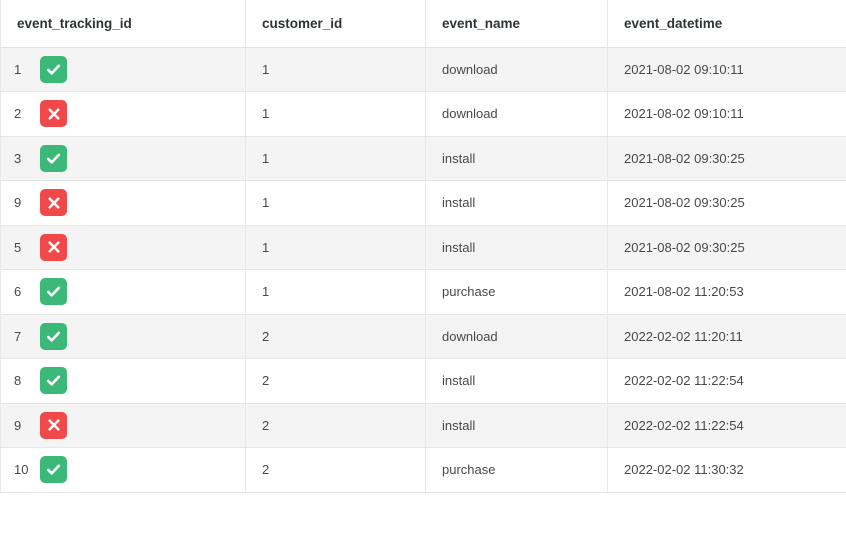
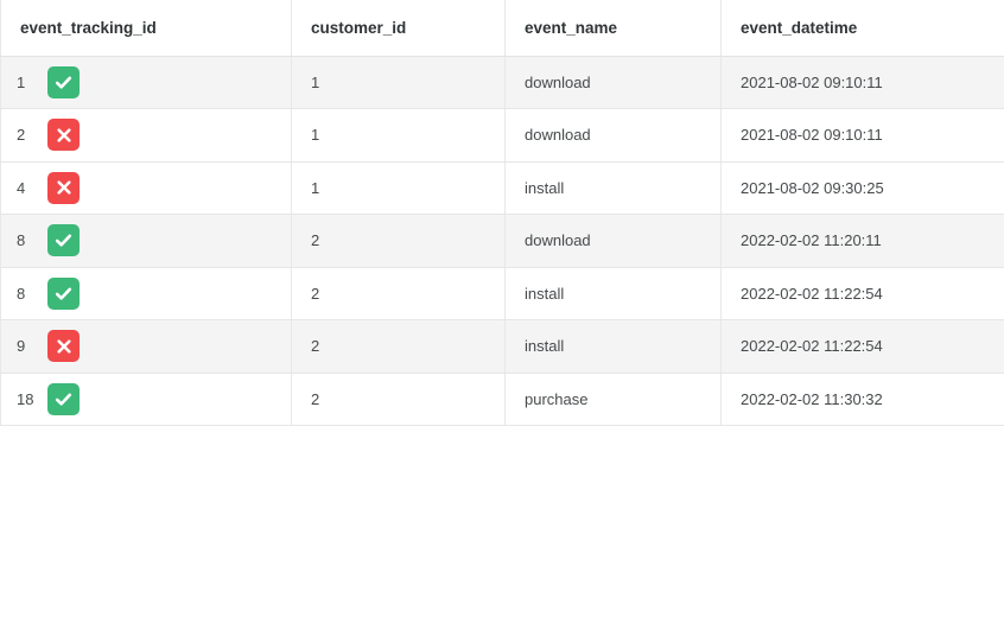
  event_tracking_id	customer_id	event_name	event_datetime
  1	1	download	2021-08-02 09:10:11
  2	1	download	2021-08-02 09:10:11
- 3	1	install	2021-08-02 09:30:25
- 9	1	install	2021-08-02 09:30:25
+ 4	1	install	2021-08-02 09:30:25
- 5	1	install	2021-08-02 09:30:25
- 6	1	purchase	2021-08-02 11:20:53
- 7	2	download	2022-02-02 11:20:11
+ 8	2	download	2022-02-02 11:20:11
  8	2	install	2022-02-02 11:22:54
  9	2	install	2022-02-02 11:22:54
- 10	2	purchase	2022-02-02 11:30:32
+ 18	2	purchase	2022-02-02 11:30:32
